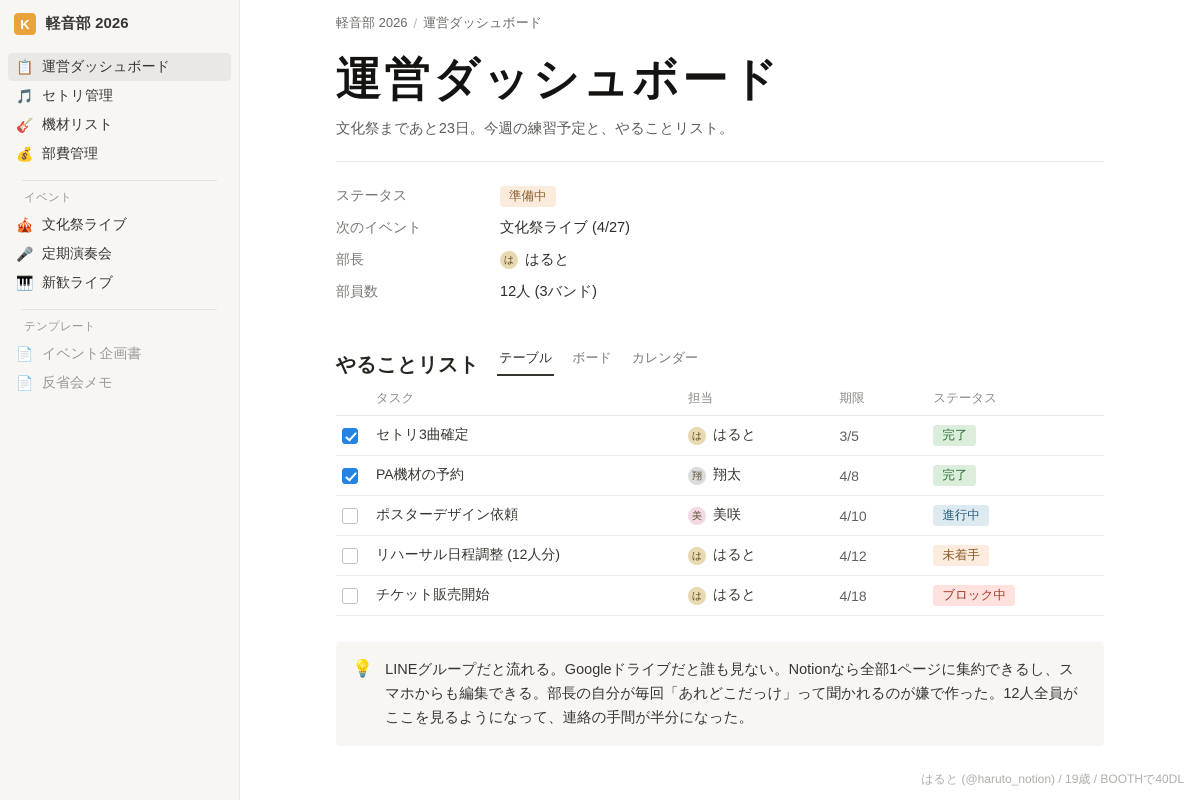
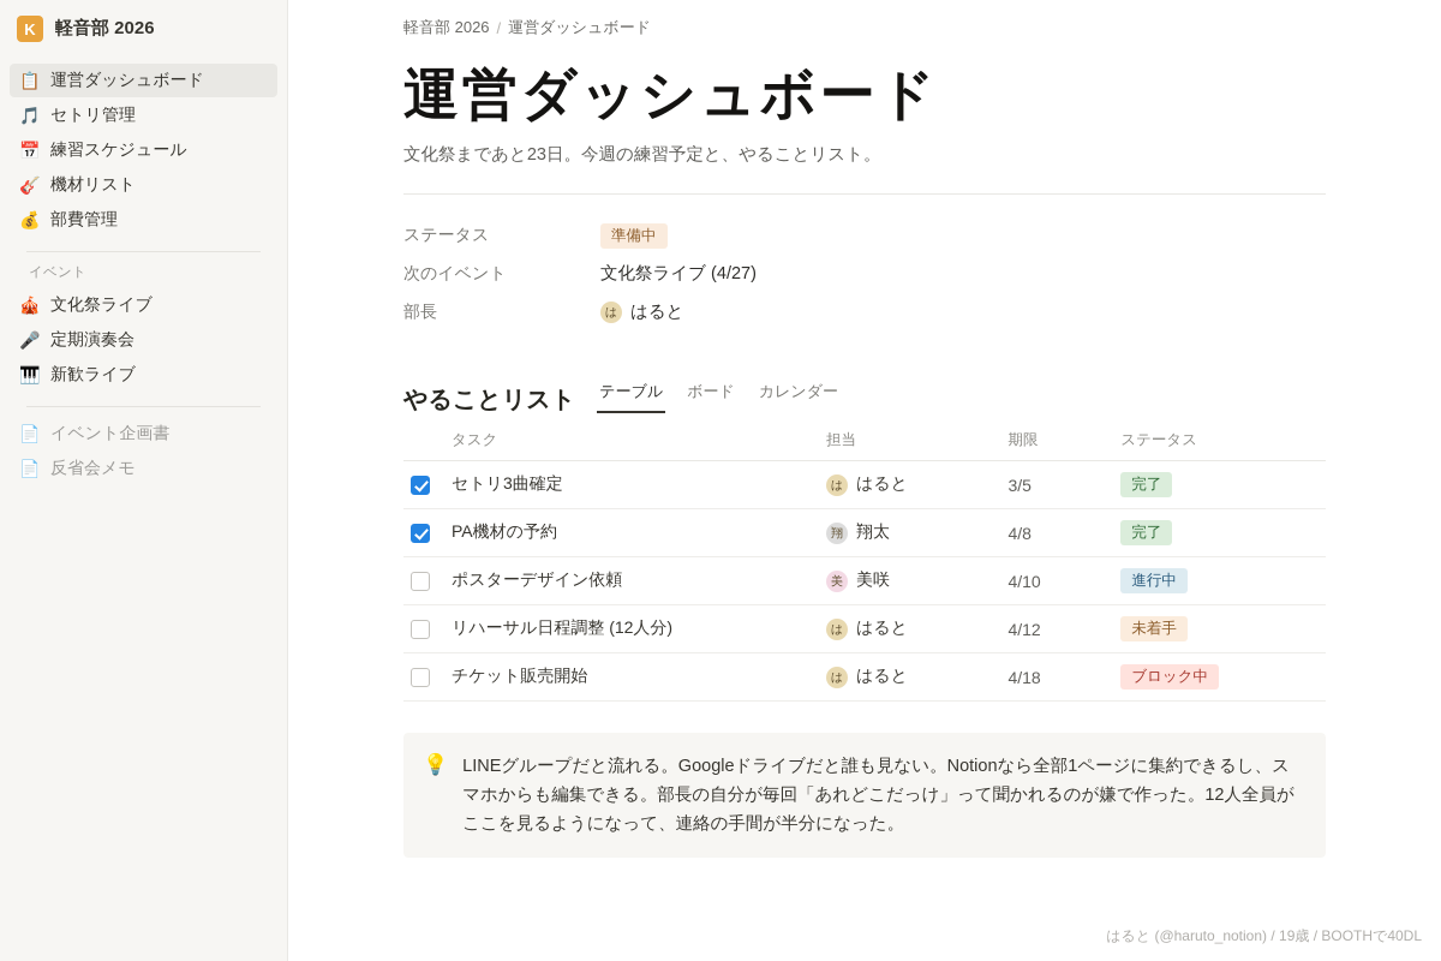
  K
  軽音部 2026
  📋
  運営ダッシュボード
  🎵
  セトリ管理
+ 📅
+ 練習スケジュール
  🎸
  機材リスト
  💰
  部費管理
  イベント
  🎪
  文化祭ライブ
  🎤
  定期演奏会
  🎹
  新歓ライブ
- テンプレート
  📄
  イベント企画書
  📄
  反省会メモ
  軽音部 2026
  /
  運営ダッシュボード
  運営ダッシュボード
  文化祭まであと23日。今週の練習予定と、やることリスト。
  ステータス
  準備中
  次のイベント
  文化祭ライブ (4/27)
  部長
  は
  はると
- 部員数
- 12人 (3バンド)
  やることリスト
  テーブル
  ボード
  カレンダー
  タスク	担当	期限	ステータス
  セトリ3曲確定	は はると	3/5	完了
  PA機材の予約	翔 翔太	4/8	完了
  ポスターデザイン依頼	美 美咲	4/10	進行中
  リハーサル日程調整 (12人分)	は はると	4/12	未着手
  チケット販売開始	は はると	4/18	ブロック中
  💡
  LINEグループだと流れる。Googleドライブだと誰も見ない。Notionなら全部1ページに集約できるし、スマホからも編集できる。部長の自分が毎回「あれどこだっけ」って聞かれるのが嫌で作った。12人全員がここを見るようになって、連絡の手間が半分になった。
  はると (@haruto_notion) / 19歳 / BOOTHで40DL
